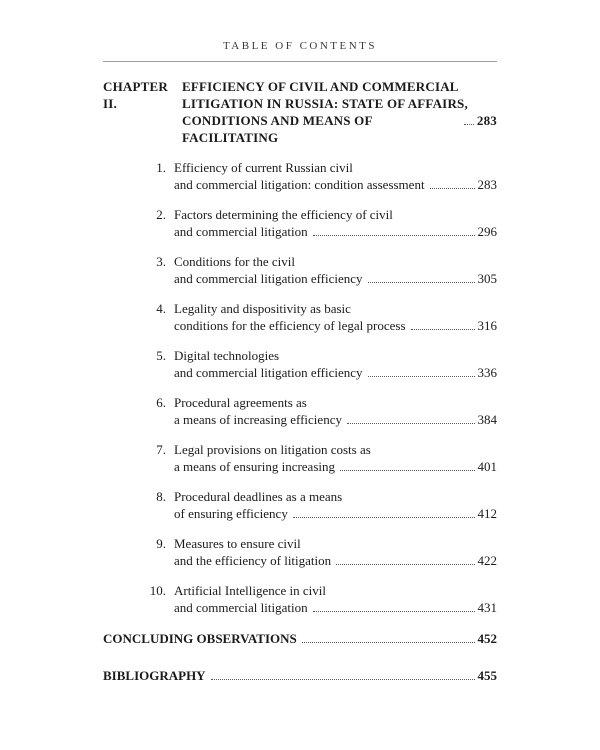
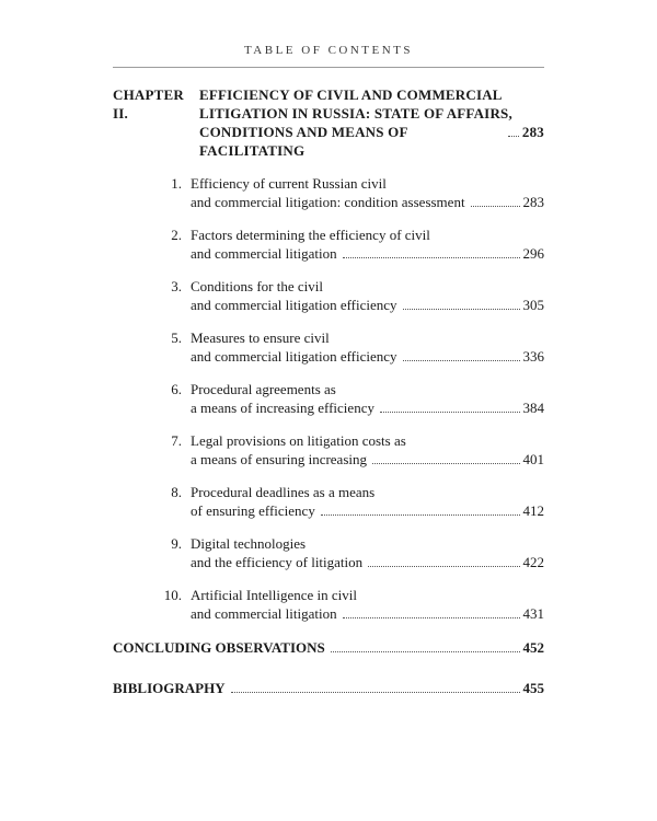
  TABLE OF CONTENTS
  CHAPTER II.
  EFFICIENCY OF CIVIL AND COMMERCIAL
  LITIGATION IN RUSSIA: STATE OF AFFAIRS,
  CONDITIONS AND MEANS OF FACILITATING
  283
  1.
  Efficiency of current Russian civil
  and commercial litigation: condition assessment
  283
  2.
  Factors determining the efficiency of civil
  and commercial litigation
  296
  3.
  Conditions for the civil
  and commercial litigation efficiency
  305
- 4.
- Legality and dispositivity as basic
- conditions for the efficiency of legal process
- 316
  5.
- Digital technologies
+ Measures to ensure civil
  and commercial litigation efficiency
  336
  6.
  Procedural agreements as
  a means of increasing efficiency
  384
  7.
  Legal provisions on litigation costs as
  a means of ensuring increasing
  401
  8.
  Procedural deadlines as a means
  of ensuring efficiency
  412
  9.
- Measures to ensure civil
+ Digital technologies
  and the efficiency of litigation
  422
  10.
  Artificial Intelligence in civil
  and commercial litigation
  431
  CONCLUDING OBSERVATIONS
  452
  BIBLIOGRAPHY
  455
